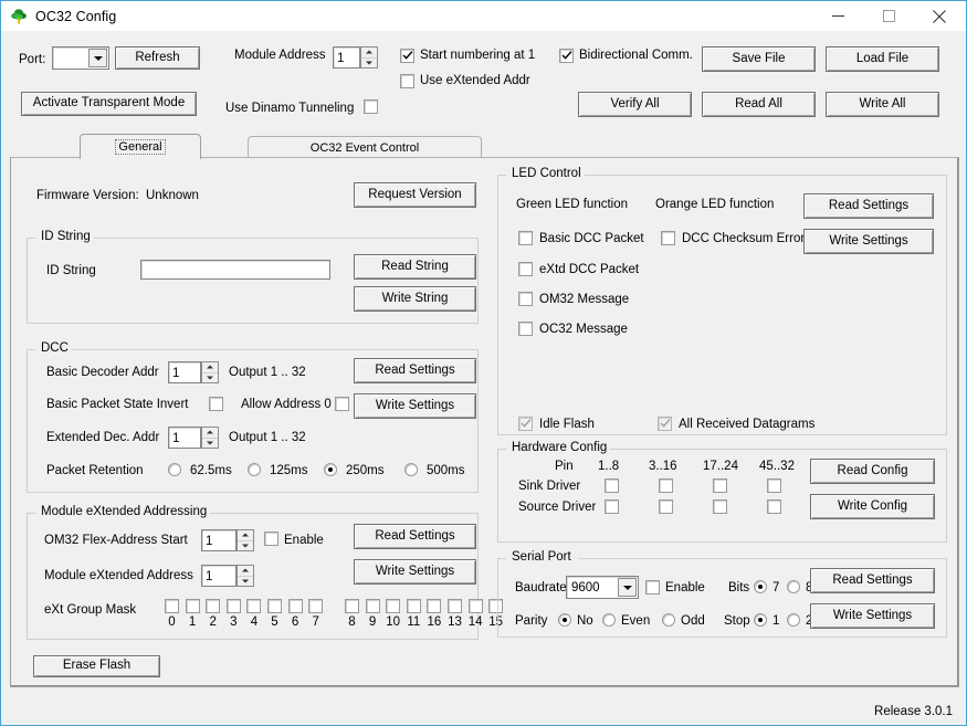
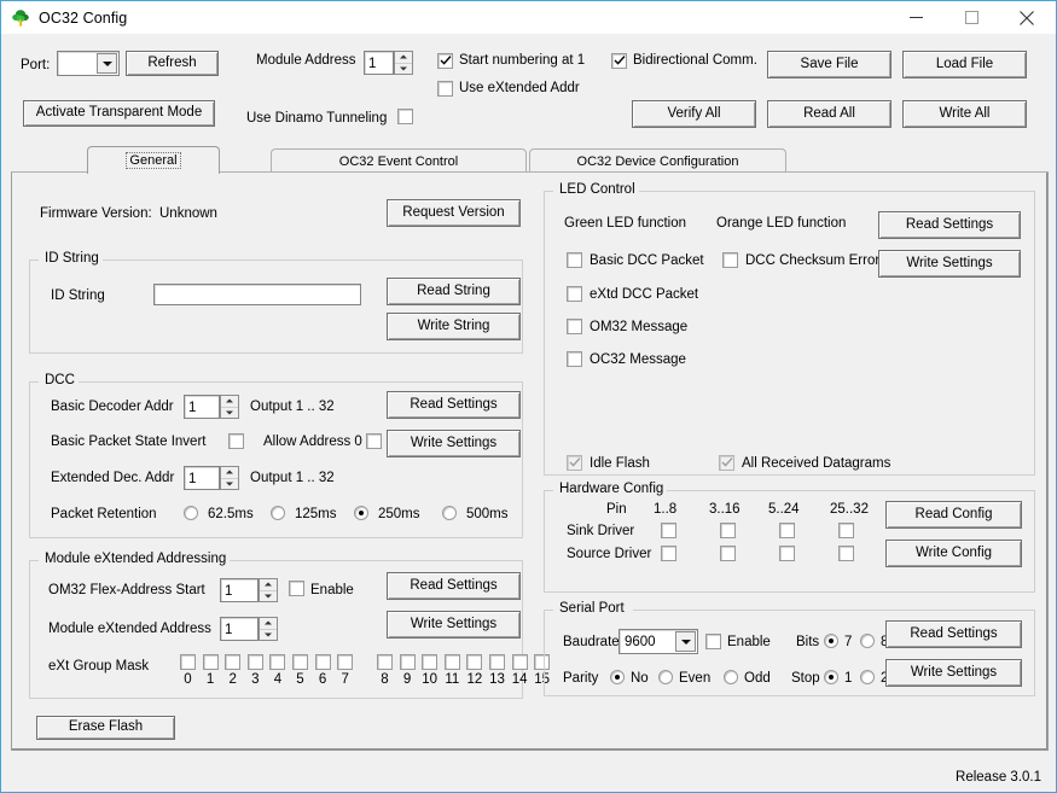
  OC32 Config
  Port:
  Refresh
  Activate Transparent Mode
  Module Address
  1
  Use Dinamo Tunneling
  Start numbering at 1
  Use eXtended Addr
  Bidirectional Comm.
  Save File
  Load File
  Verify All
  Read All
  Write All
  General
  OC32 Event Control
+ OC32 Device Configuration
  Firmware Version:
  Unknown
  Request Version
  ID String
  ID String
  Read String
  Write String
  DCC
  Basic Decoder Addr
  1
  Output 1 .. 32
  Basic Packet State Invert
  Allow Address 0
  Extended Dec. Addr
  1
  Output 1 .. 32
  Packet Retention
  62.5ms
  125ms
  250ms
  500ms
  Read Settings
  Write Settings
  Module eXtended Addressing
  OM32 Flex-Address Start
  1
  Enable
  Module eXtended Address
  1
  eXt Group Mask
  0
  1
  2
  3
  4
  5
  6
  7
  8
  9
  10
  11
- 16
+ 12
  13
  14
  15
  Read Settings
  Write Settings
  Erase Flash
  LED Control
  Green LED function
  Orange LED function
  Basic DCC Packet
  eXtd DCC Packet
  OM32 Message
  OC32 Message
  DCC Checksum Erro
  Idle Flash
  All Received Datagrams
  Read Settings
  Write Settings
  Hardware Config
  Pin
  1..8
  3..16
- 17..24
+ 5..24
- 45..32
+ 25..32
  Sink Driver
  Source Driver
  Read Config
  Write Config
  Serial Port
  Baudrate
  9600
  Enable
  Bits
  7
  Parity
  No
  Even
  Odd
  Stop
  1
  Read Settings
  Write Settings
  Release 3.0.1
